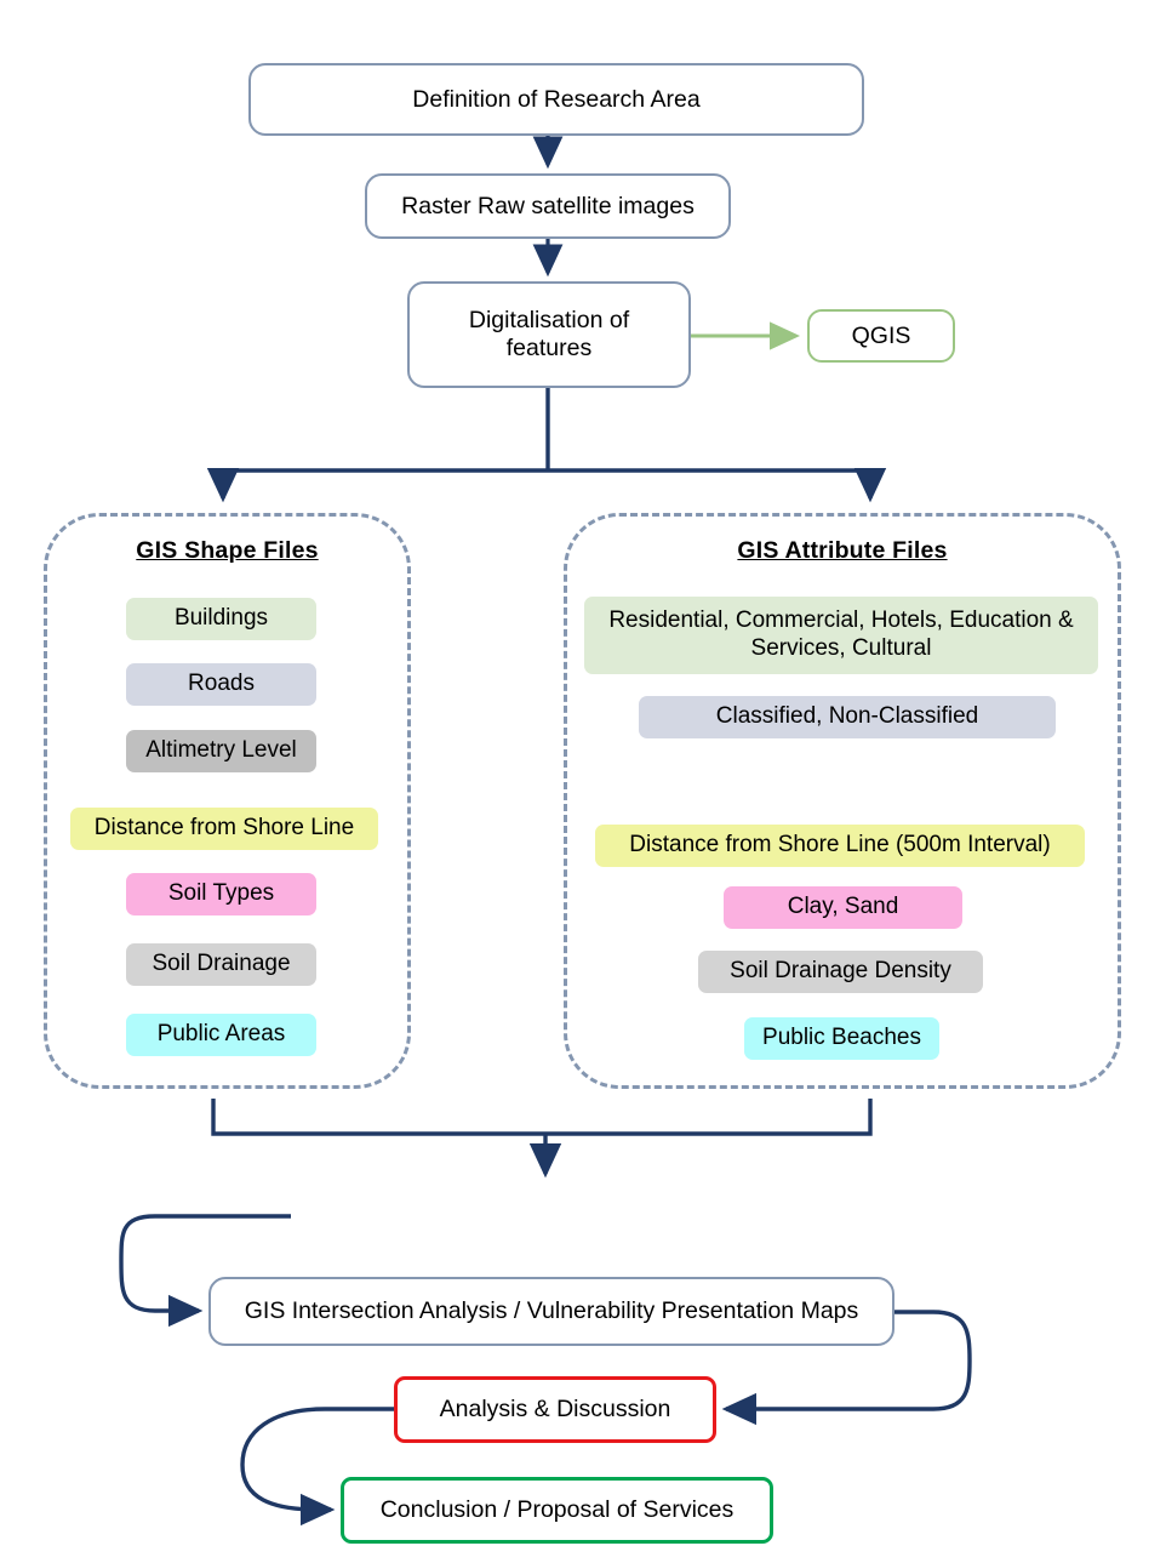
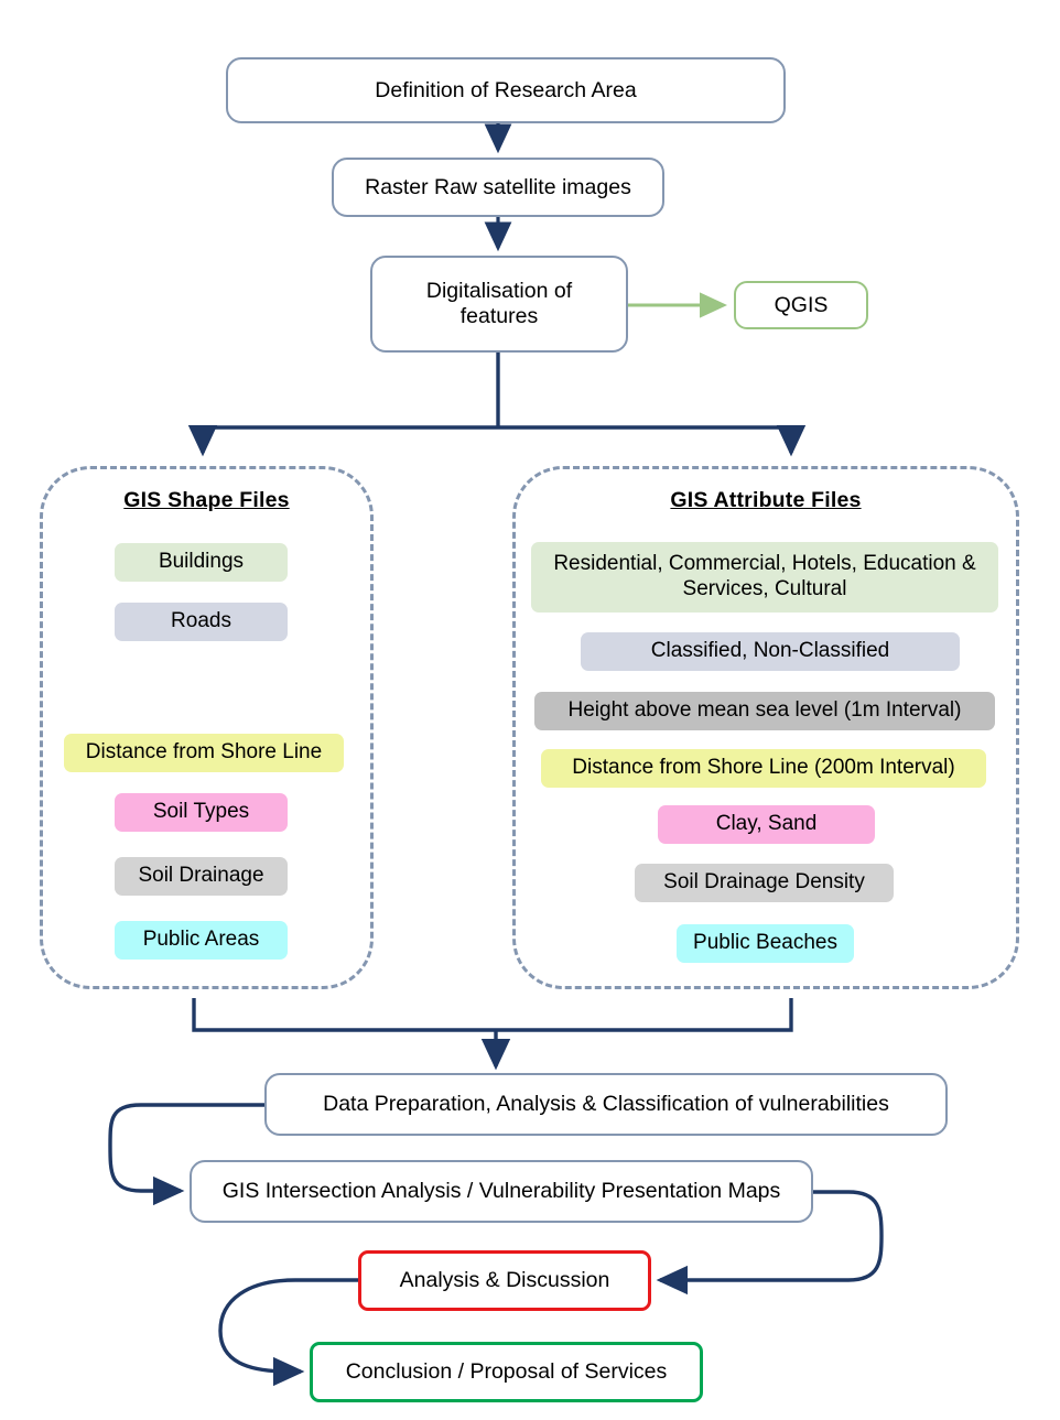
  Definition of Research Area
  Raster Raw satellite images
  Digitalisation of features
  QGIS
  GIS Shape Files
  Buildings
  Roads
- Altimetry Level
  Distance from Shore Line
  Soil Types
  Soil Drainage
  Public Areas
  GIS Attribute Files
  Residential, Commercial, Hotels, Education & Services, Cultural
  Classified, Non-Classified
+ Height above mean sea level (1m Interval)
- Distance from Shore Line (500m Interval)
+ Distance from Shore Line (200m Interval)
  Clay, Sand
  Soil Drainage Density
  Public Beaches
+ Data Preparation, Analysis & Classification of vulnerabilities
  GIS Intersection Analysis / Vulnerability Presentation Maps
  Analysis & Discussion
  Conclusion / Proposal of Services
